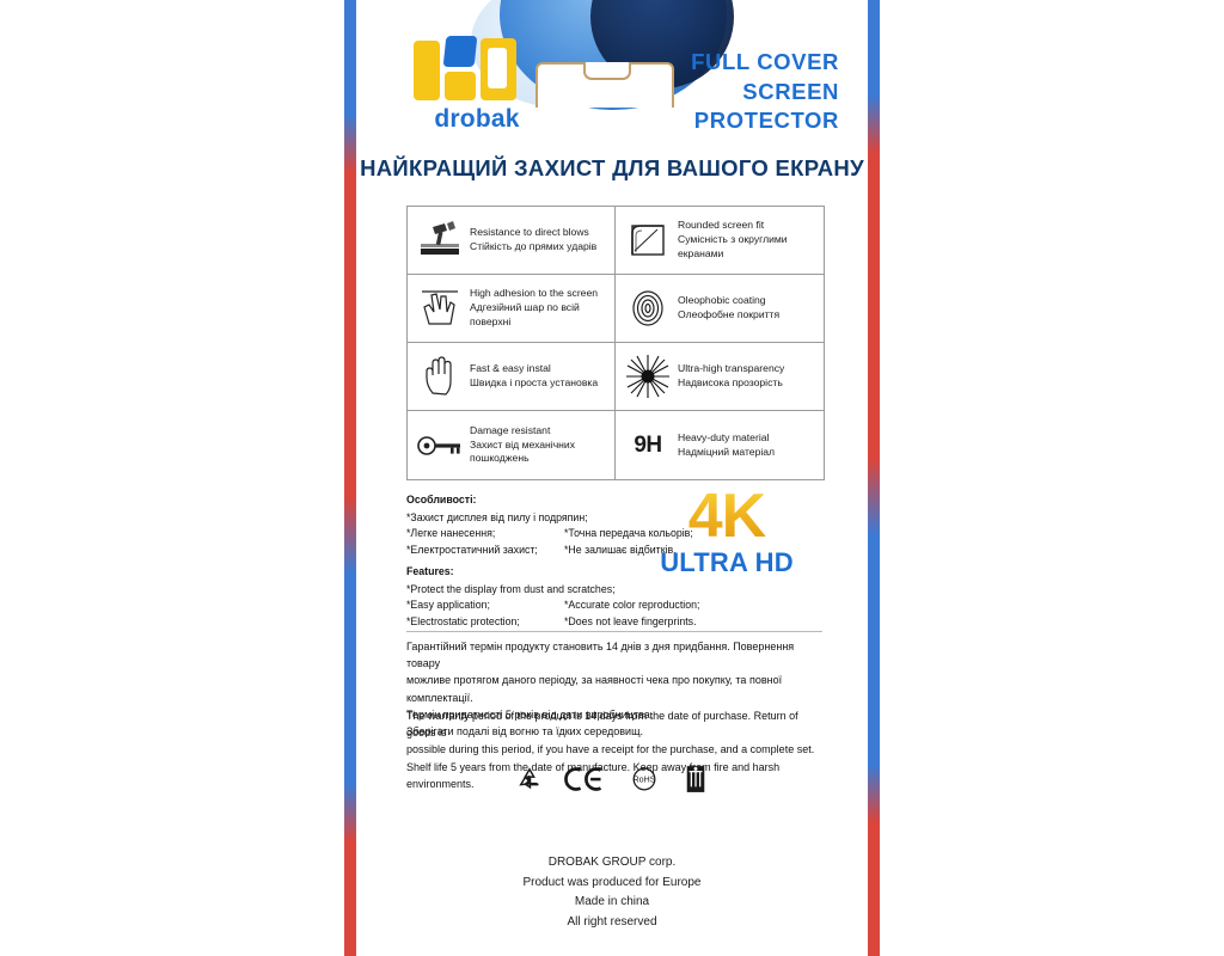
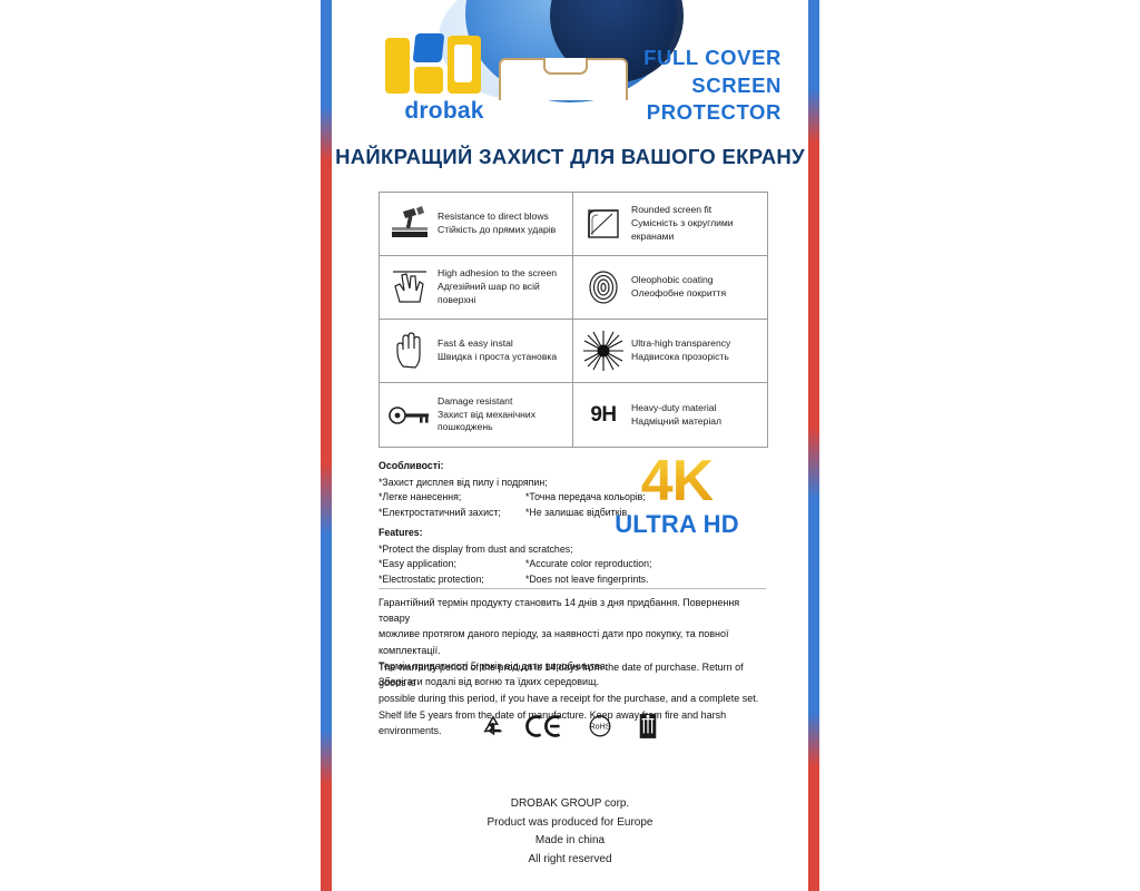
  drobak
  FULL COVER
  SCREEN
  PROTECTOR
  НАЙКРАЩИЙ ЗАХИСТ ДЛЯ ВАШОГО ЕКРАНУ
  Resistance to direct blows
  Стійкість до прямих ударів
  Rounded screen fit
  Сумісність з округлими екранами
  High adhesion to the screen
  Адгезійний шар по всій поверхні
  Oleophobic coating
  Олеофобне покриття
  Fast & easy instal
  Швидка і проста установка
  Ultra-high transparency
  Надвисока прозорість
  Damage resistant
  Захист від механічних пошкоджень
  9H
  Heavy-duty material
  Надміцний матеріал
  Особливості:
  *Захист дисплея від пилу і подр
  *Легке нанесення;
  *Електростатичний захист;
  *Не залишає відбитків.
  Features:
  *Protect the display from dust and
  *Easy application;
  *Accurate color reproduction;
  *Electrostatic protection;
  *Does not leave fingerprints.
  4K
  ULTRA HD
  Гарантійний термін продукту становить 14 днів з дня придбання. Повернення товару
- можливе протягом даного періоду, за наявності чека про покупку, та повної комплектації.
+ можливе протягом даного періоду, за наявності дати про покупку, та повної комплектації.
  Термін придатності 5 років від дати виробництва.
  Зберігати подалі від вогню та їдких середовищ.
  The warranty period of the product is 14 days from the date of purchase. Return of goods is
  possible during this period, if you have a receipt for the purchase, and a complete set.
  Shelf life 5 years from the date of manufacture. Keep awaym fire and harsh environments.
  DROBAK GROUP corp.
  Product was produced for Europe
  Made in china
  All right reserved
